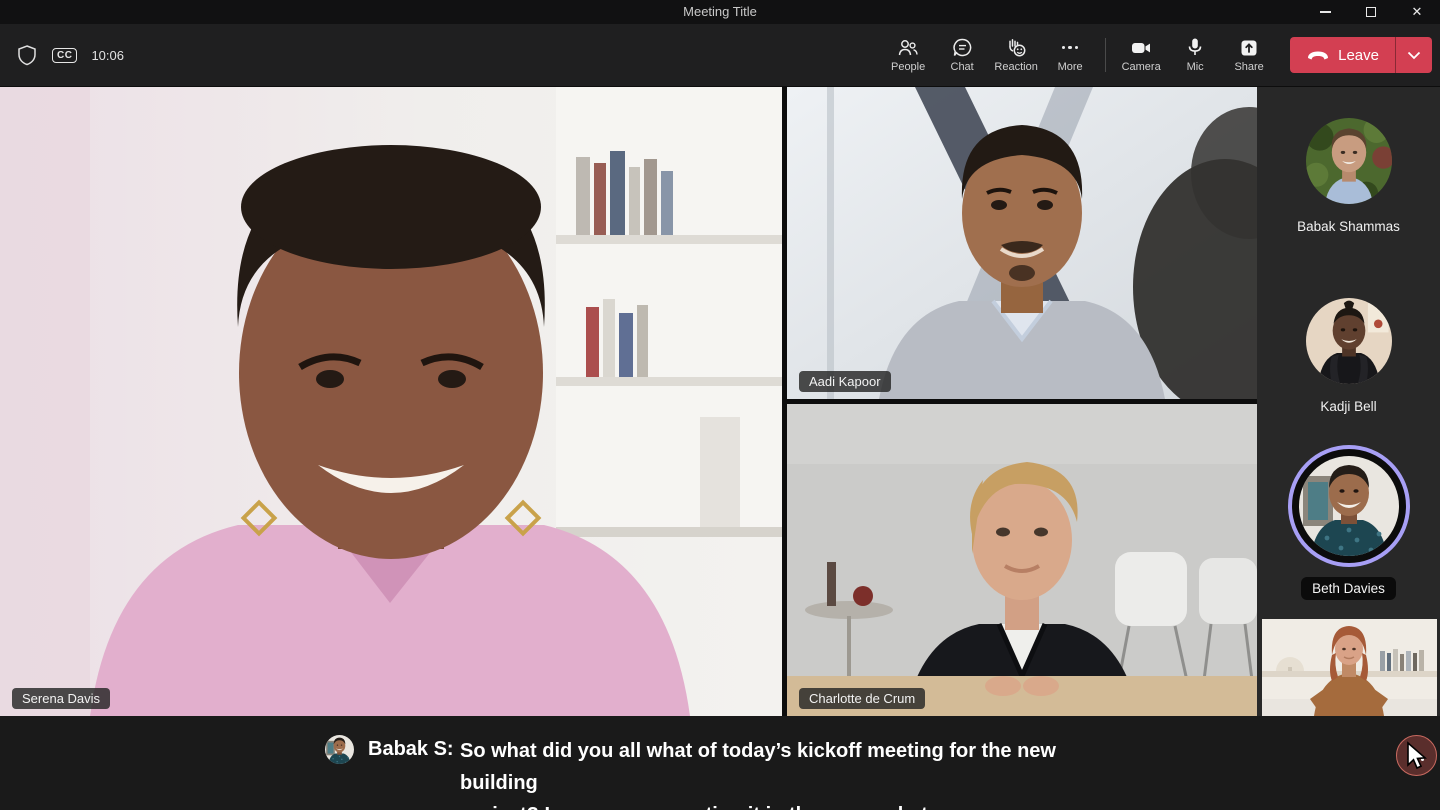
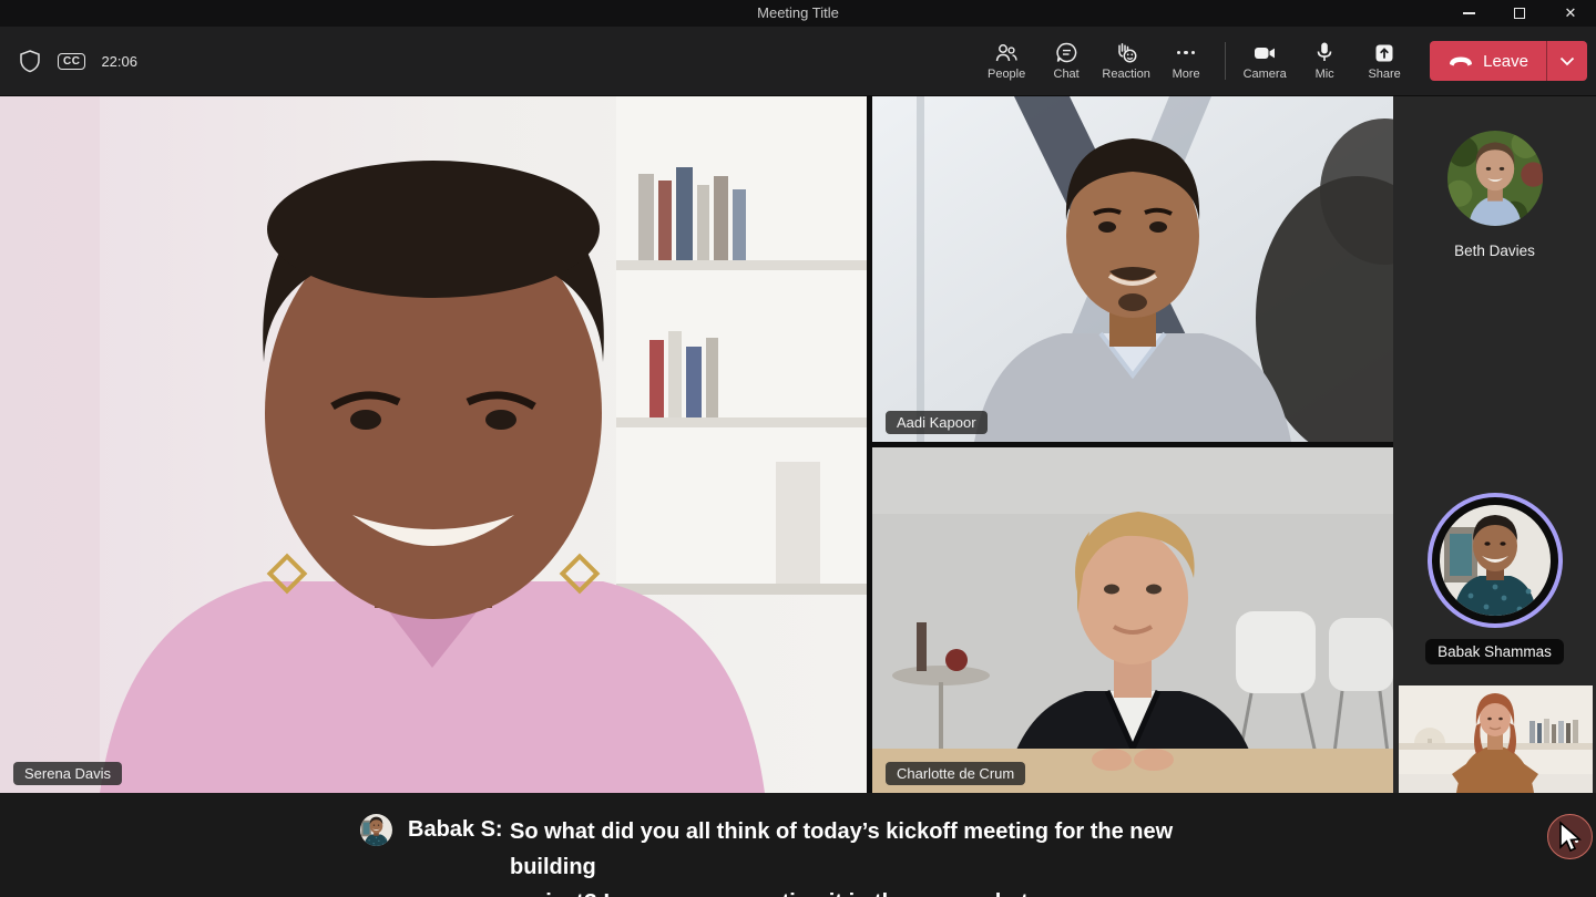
  Meeting Title
  ✕
  CC
- 10:06
+ 22:06
  People
  Chat
  Reaction
  More
  Camera
  Mic
  Share
  Leave
  Serena Davis
  Aadi Kapoor
  Charlotte de Crum
- Babak Shammas
+ Beth Davies
- Kadji Bell
- Beth Davies
+ Babak Shammas
  Babak S:
- So what did you all what of today’s kickoff meeting for the new building
+ So what did you all think of today’s kickoff meeting for the new building
